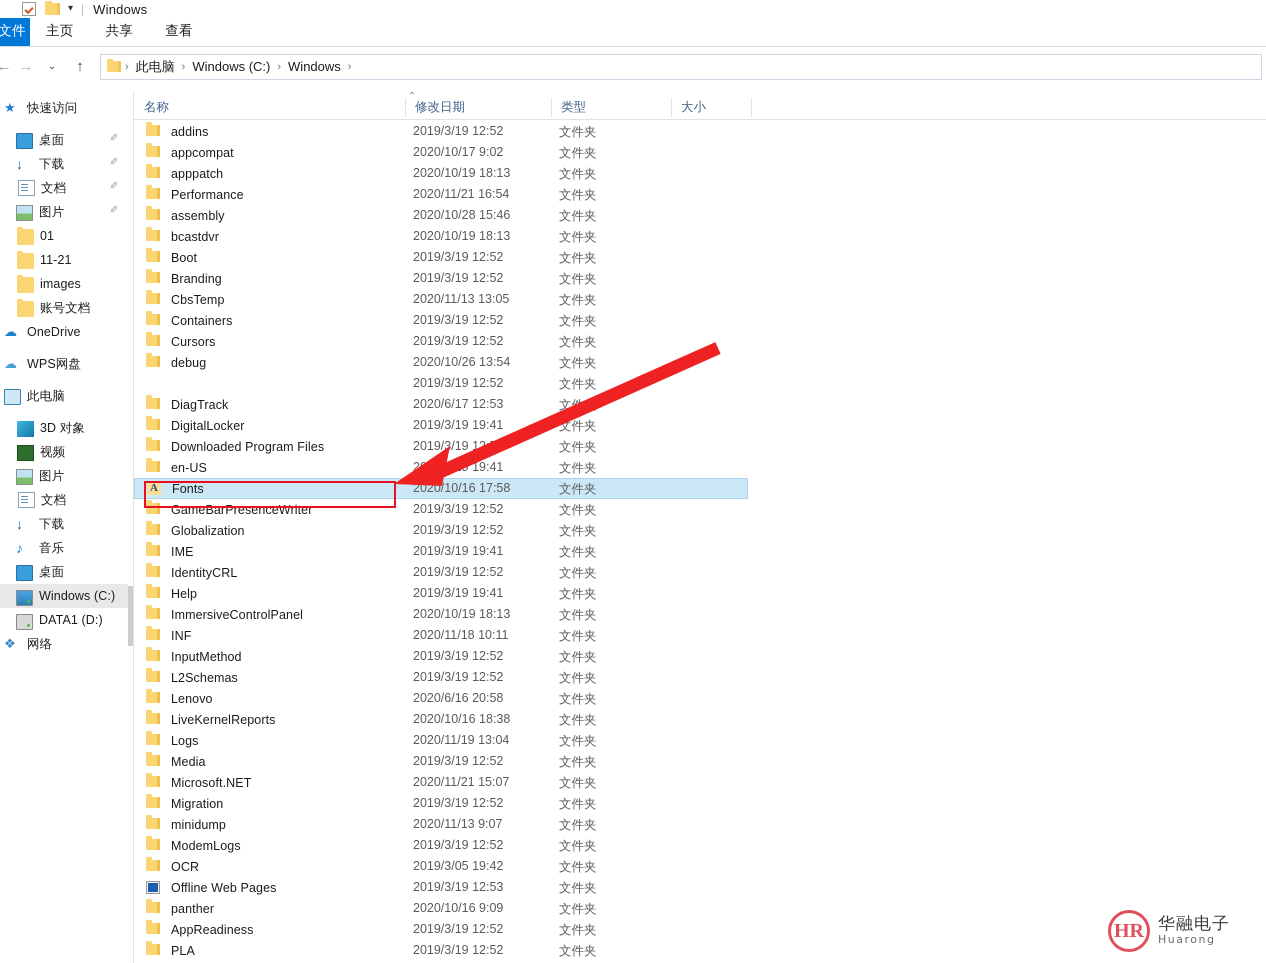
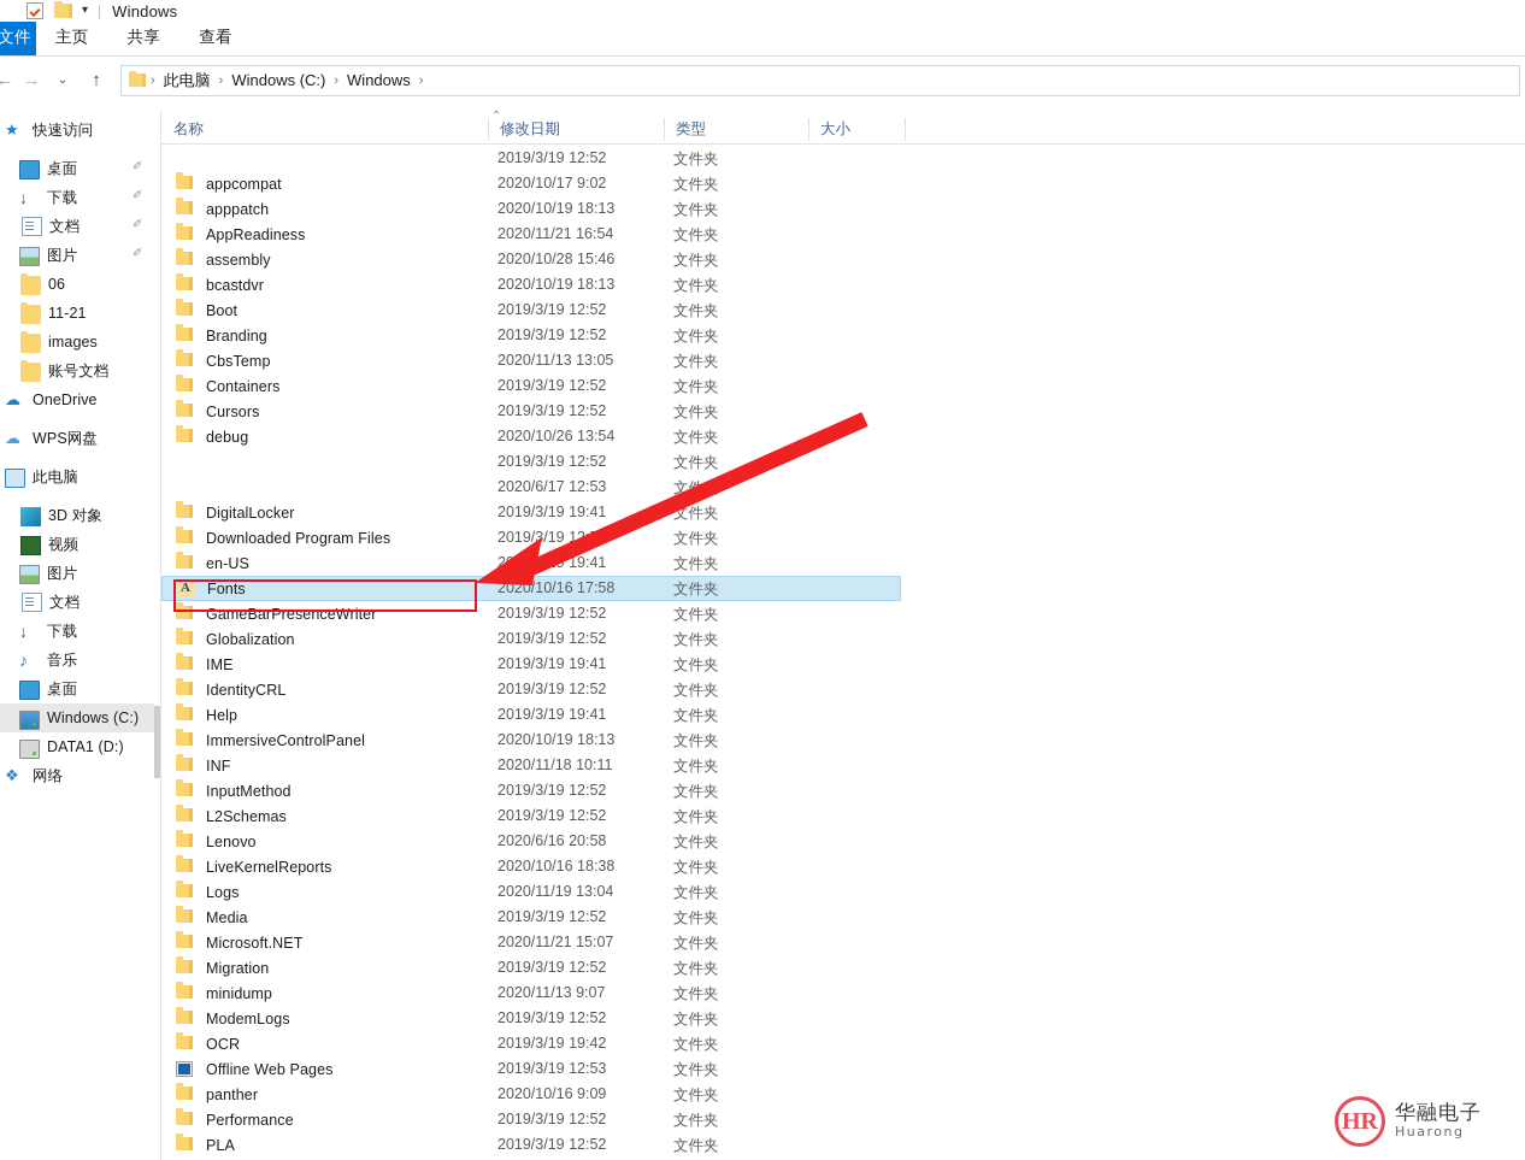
  ▾
  |
  Windows
  文件
  主页
  共享
  查看
  ←
  →
  ⌄
  ↑
  ›
  此电脑
  ›
  Windows (C:)
  ›
  Windows
  ›
  ★
  快速访问
  桌面
  ✐
  ↓
  下载
  ✐
  文档
  ✐
  图片
  ✐
- 01
+ 06
  11-21
  images
  账号文档
  ☁
  OneDrive
  ☁
  WPS网盘
  此电脑
  3D 对象
  视频
  图片
  文档
  ↓
  下载
  ♪
  音乐
  桌面
  Windows (C:)
  DATA1 (D:)
  ❖
  网络
  ⌃
  名称
  修改日期
  类型
  大小
- addins
  2019/3/19 12:52
  文件夹
  appcompat
  2020/10/17 9:02
  文件夹
  apppatch
  2020/10/19 18:13
  文件夹
- Performance
+ AppReadiness
  2020/11/21 16:54
  文件夹
  assembly
  2020/10/28 15:46
  文件夹
  bcastdvr
  2020/10/19 18:13
  文件夹
  Boot
  2019/3/19 12:52
  文件夹
  Branding
  2019/3/19 12:52
  文件夹
  CbsTemp
  2020/11/13 13:05
  文件夹
  Containers
  2019/3/19 12:52
  文件夹
  Cursors
  2019/3/19 12:52
  文件夹
  debug
  2020/10/26 13:54
  文件夹
  2019/3/19 12:52
  文件夹
- DiagTrack
  2020/6/17 12:53
  DigitalLocker
  2019/3/19 19:41
  文件夹
  Downloaded Program Files
  2019/3/19 12
  文件夹
  en-US
  文件夹
  A
  Fonts
  2020/10/16 17:58
  文件夹
  GameBarPresenceWriter
  2019/3/19 12:52
  文件夹
  Globalization
  2019/3/19 12:52
  文件夹
  IME
  2019/3/19 19:41
  文件夹
  IdentityCRL
  2019/3/19 12:52
  文件夹
  Help
  2019/3/19 19:41
  文件夹
  ImmersiveControlPanel
  2020/10/19 18:13
  文件夹
  INF
  2020/11/18 10:11
  文件夹
  InputMethod
  2019/3/19 12:52
  文件夹
  L2Schemas
  2019/3/19 12:52
  文件夹
  Lenovo
  2020/6/16 20:58
  文件夹
  LiveKernelReports
  2020/10/16 18:38
  文件夹
  Logs
  2020/11/19 13:04
  文件夹
  Media
  2019/3/19 12:52
  文件夹
  Microsoft.NET
  2020/11/21 15:07
  文件夹
  Migration
  2019/3/19 12:52
  文件夹
  minidump
  2020/11/13 9:07
  文件夹
  ModemLogs
  2019/3/19 12:52
  文件夹
  OCR
- 2019/3/05 19:42
+ 2019/3/19 19:42
  文件夹
  Offline Web Pages
  2019/3/19 12:53
  文件夹
  panther
  2020/10/16 9:09
  文件夹
- AppReadiness
+ Performance
  2019/3/19 12:52
  文件夹
  PLA
  2019/3/19 12:52
  文件夹
  HR
  华融电子
  Huarong
